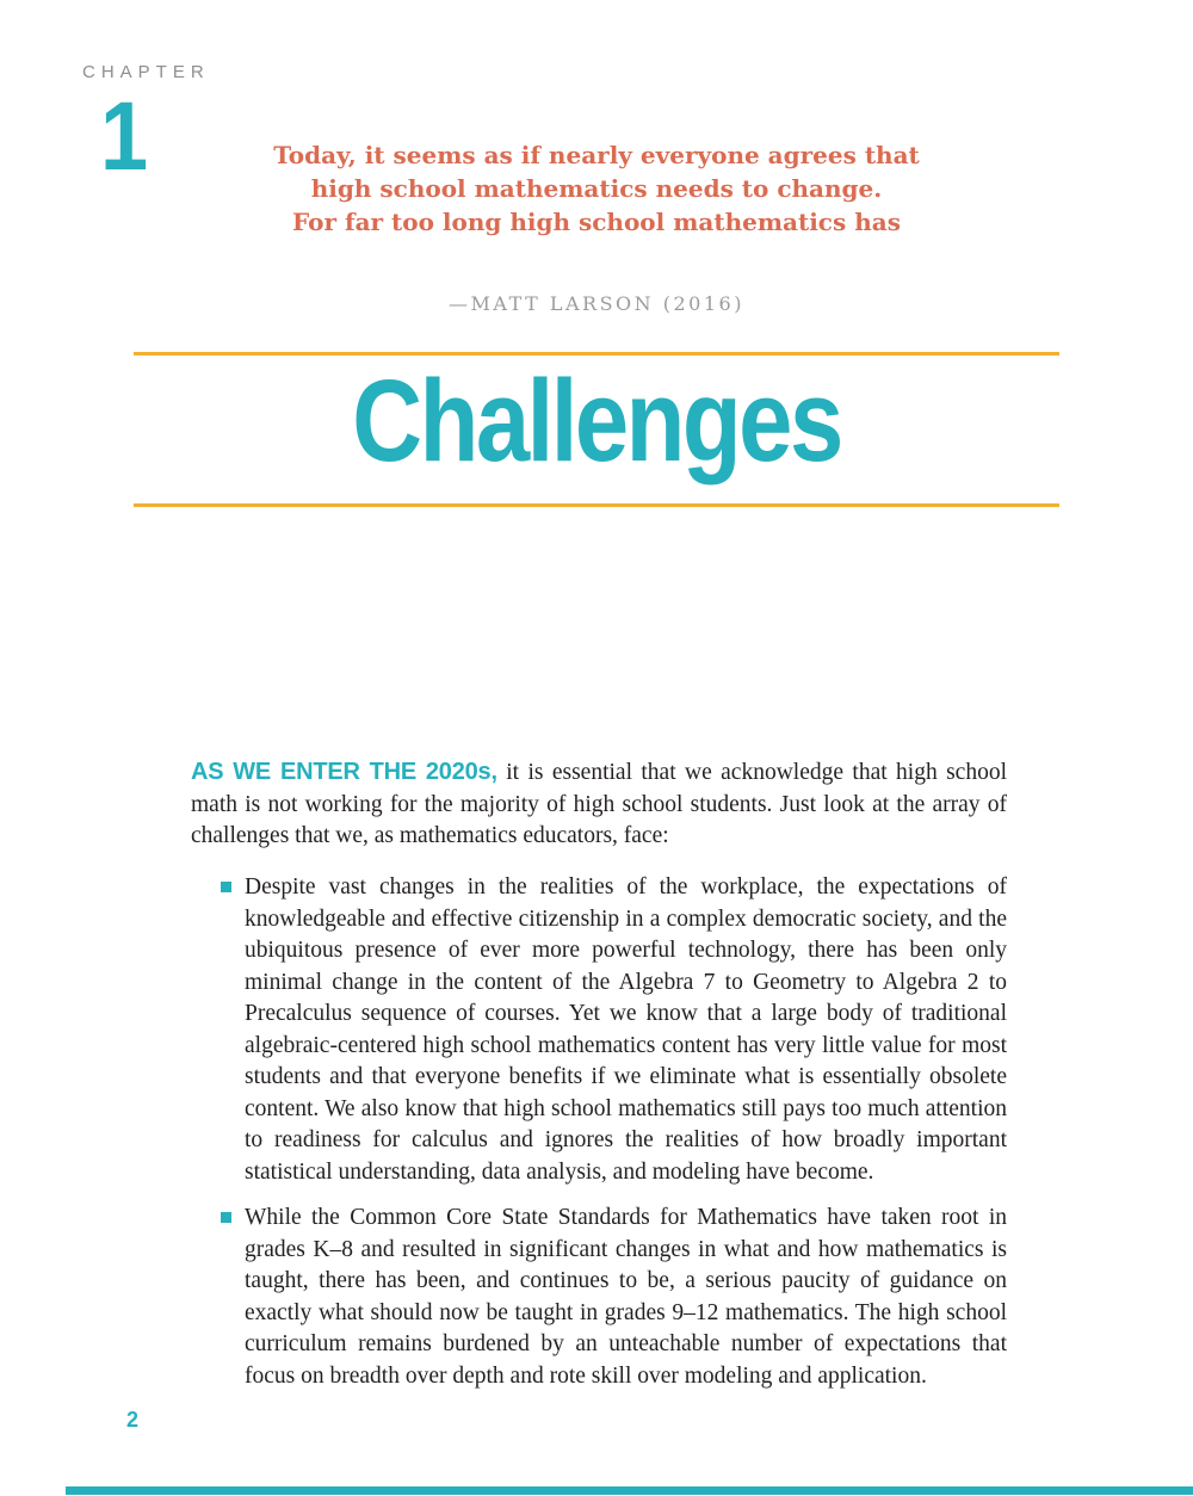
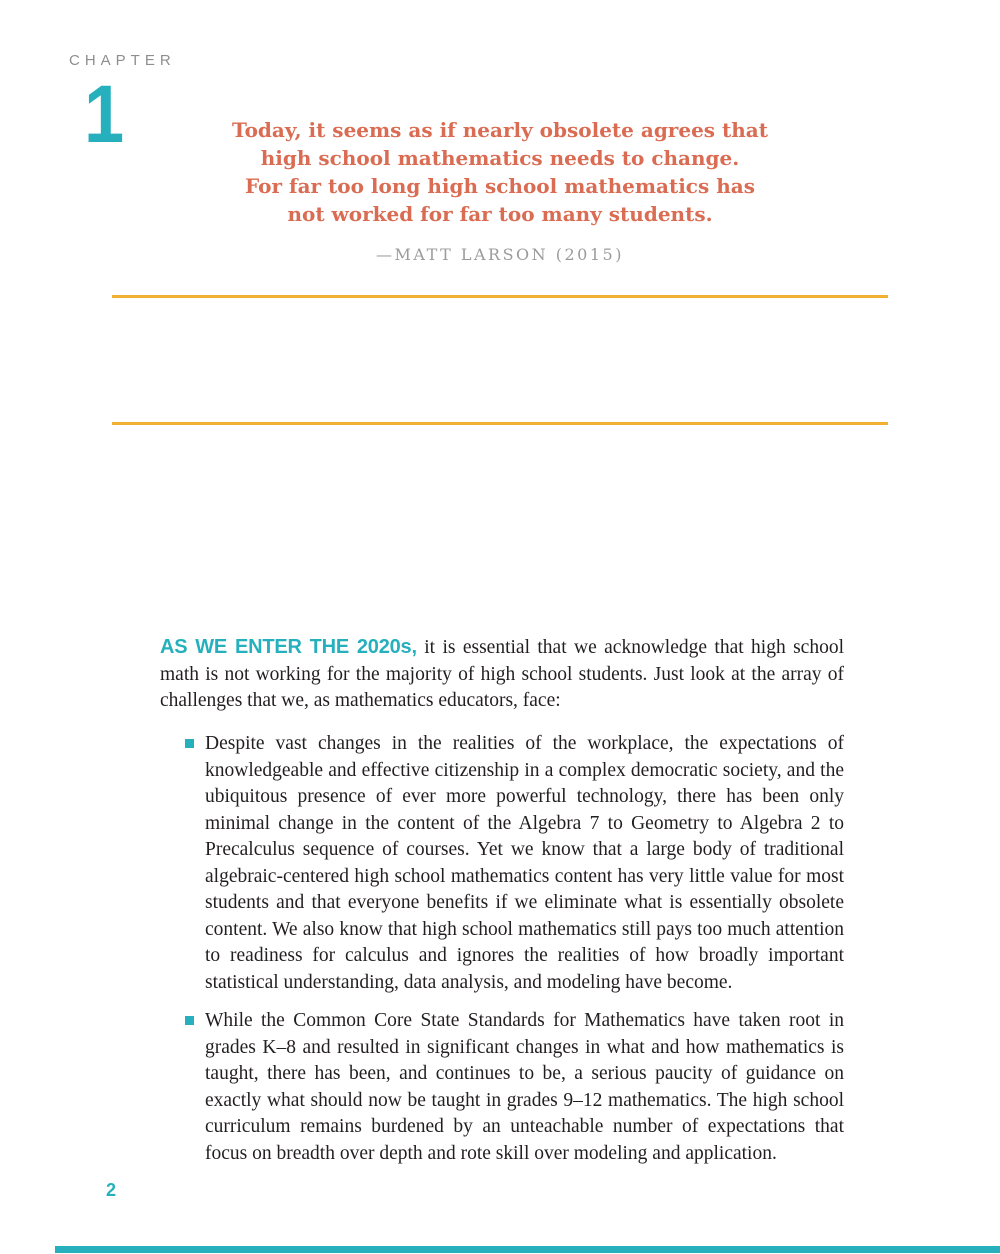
  CHAPTER
  1
- Today, it seems as if nearly everyone agrees that
+ Today, it seems as if nearly obsolete agrees that
  high school mathematics needs to change.
  For far too long high school mathematics has
+ not worked for far too many students.
- —MATT LARSON (2016)
+ —MATT LARSON (2015)
- Challenges
  AS WE ENTER THE 2020s, it is essential that we acknowledge that high school math is not working for the majority of high school students. Just look at the array of challenges that we, as mathematics educators, face:
  Despite vast changes in the realities of the workplace, the expectations of knowledgeable and effective citizenship in a complex democratic society, and the ubiquitous presence of ever more powerful technology, there has been only minimal change in the content of the Algebra 7 to Geometry to Algebra 2 to Precalculus sequence of courses. Yet we know that a large body of traditional algebraic-centered high school mathematics content has very little value for most students and that everyone benefits if we eliminate what is essentially obsolete content. We also know that high school mathematics still pays too much attention to readiness for calculus and ignores the realities of how broadly important statistical understanding, data analysis, and modeling have become.
  While the Common Core State Standards for Mathematics have taken root in grades K–8 and resulted in significant changes in what and how mathematics is taught, there has been, and continues to be, a serious paucity of guidance on exactly what should now be taught in grades 9–12 mathematics. The high school curriculum remains burdened by an unteachable number of expectations that focus on breadth over depth and rote skill over modeling and application.
  2
